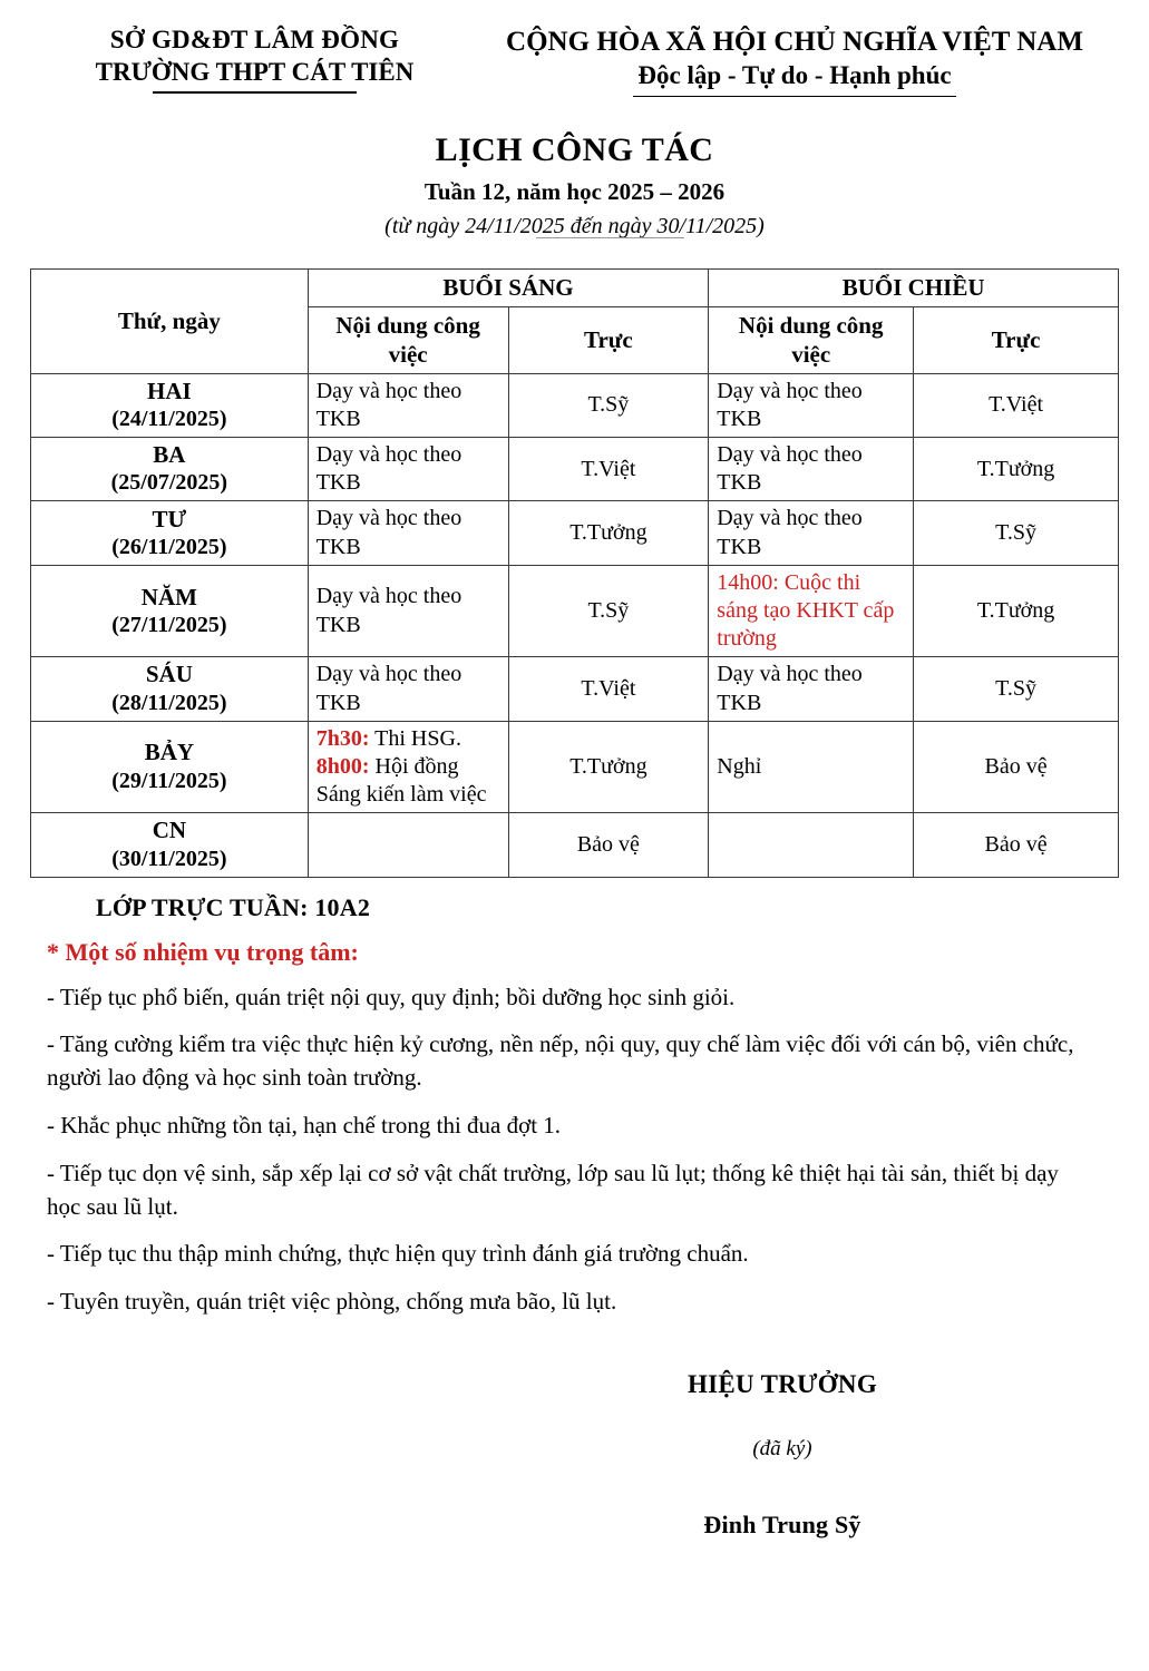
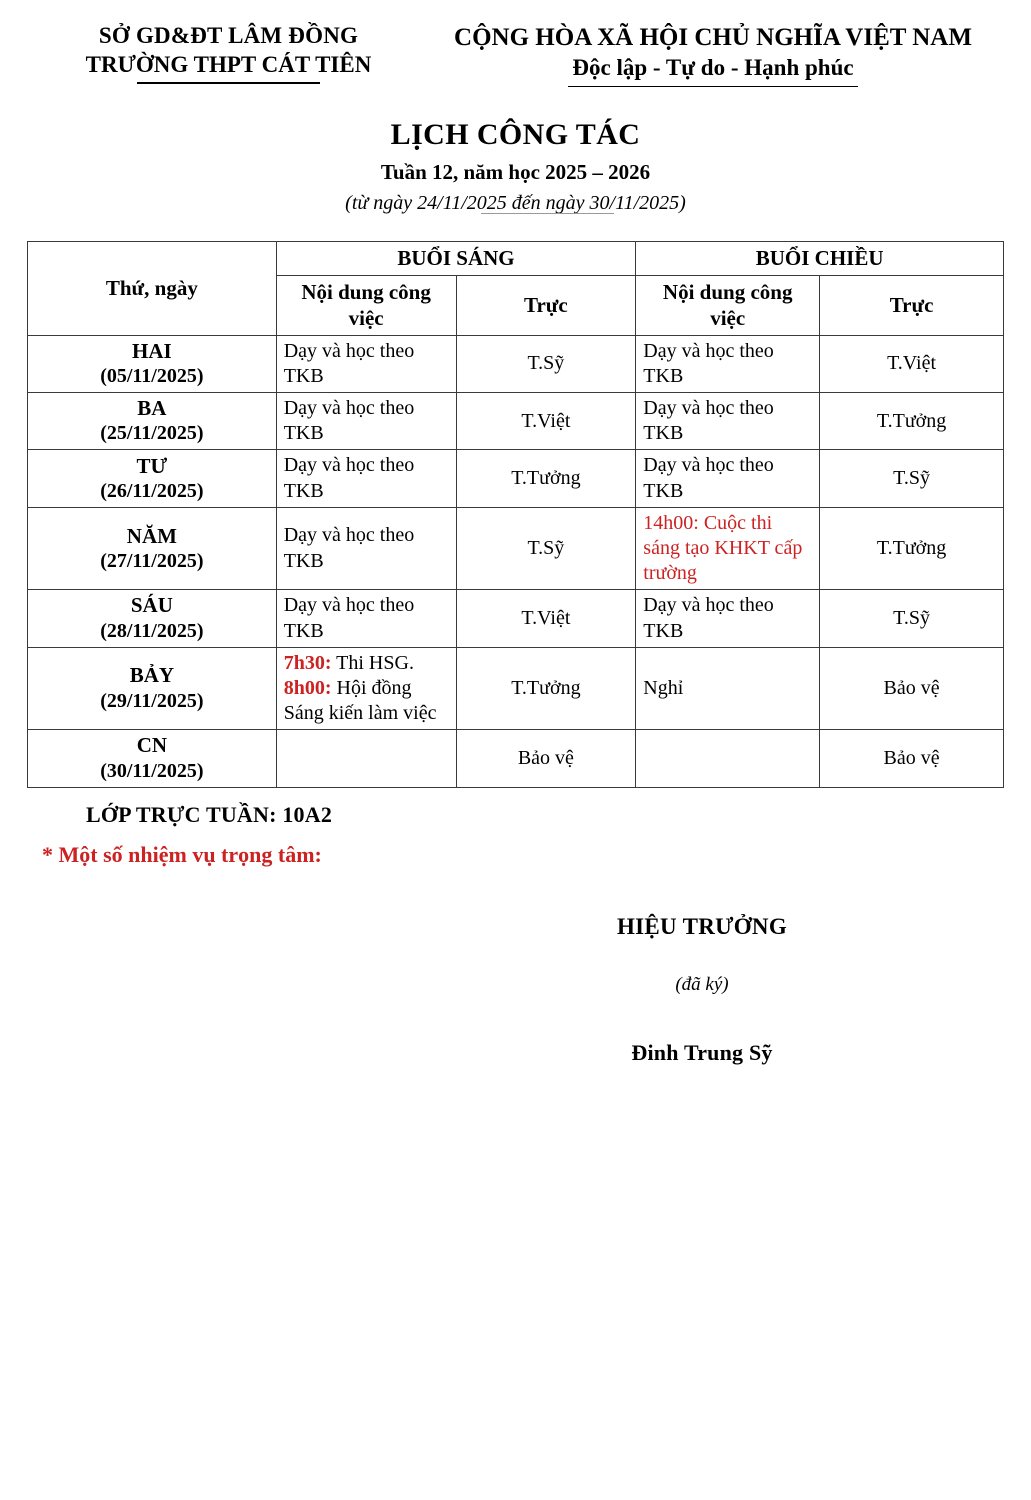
  SỞ GD&ĐT LÂM ĐỒNG
  TRƯỜNG THPT CÁT TIÊN
  CỘNG HÒA XÃ HỘI CHỦ NGHĨA VIỆT NAM
  Độc lập - Tự do - Hạnh phúc
  LỊCH CÔNG TÁC
  Tuần 12, năm học 2025 – 2026
  (từ ngày 24/11/2025 đến ngày 30/11/2025)
  Thứ, ngày	BUỔI SÁNG	BUỔI CHIỀU
  Nội dung công việc	Trực	Nội dung công việc	Trực
- HAI(24/11/2025)	Dạy và học theo TKB	T.Sỹ	Dạy và học theo TKB	T.Việt
+ HAI(05/11/2025)	Dạy và học theo TKB	T.Sỹ	Dạy và học theo TKB	T.Việt
- BA(25/07/2025)	Dạy và học theo TKB	T.Việt	Dạy và học theo TKB	T.Tưởng
+ BA(25/11/2025)	Dạy và học theo TKB	T.Việt	Dạy và học theo TKB	T.Tưởng
  TƯ(26/11/2025)	Dạy và học theo TKB	T.Tưởng	Dạy và học theo TKB	T.Sỹ
  NĂM(27/11/2025)	Dạy và học theo TKB	T.Sỹ	14h00: Cuộc thi sáng tạo KHKT cấp trường	T.Tưởng
  SÁU(28/11/2025)	Dạy và học theo TKB	T.Việt	Dạy và học theo TKB	T.Sỹ
  BẢY(29/11/2025)	7h30: Thi HSG.8h00: Hội đồng Sáng kiến làm việc	T.Tưởng	Nghỉ	Bảo vệ
  CN(30/11/2025)		Bảo vệ		Bảo vệ
  LỚP TRỰC TUẦN: 10A2
  * Một số nhiệm vụ trọng tâm:
- - Tiếp tục phổ biến, quán triệt nội quy, quy định; bồi dưỡng học sinh giỏi.
- - Tăng cường kiểm tra việc thực hiện kỷ cương, nền nếp, nội quy, quy chế làm việc đối với cán bộ, viên chức, người lao động và học sinh toàn trường.
- - Khắc phục những tồn tại, hạn chế trong thi đua đợt 1.
- - Tiếp tục dọn vệ sinh, sắp xếp lại cơ sở vật chất trường, lớp sau lũ lụt; thống kê thiệt hại tài sản, thiết bị dạy học sau lũ lụt.
- - Tiếp tục thu thập minh chứng, thực hiện quy trình đánh giá trường chuẩn.
- - Tuyên truyền, quán triệt việc phòng, chống mưa bão, lũ lụt.
  HIỆU TRƯỞNG
  (đã ký)
  Đinh Trung Sỹ
